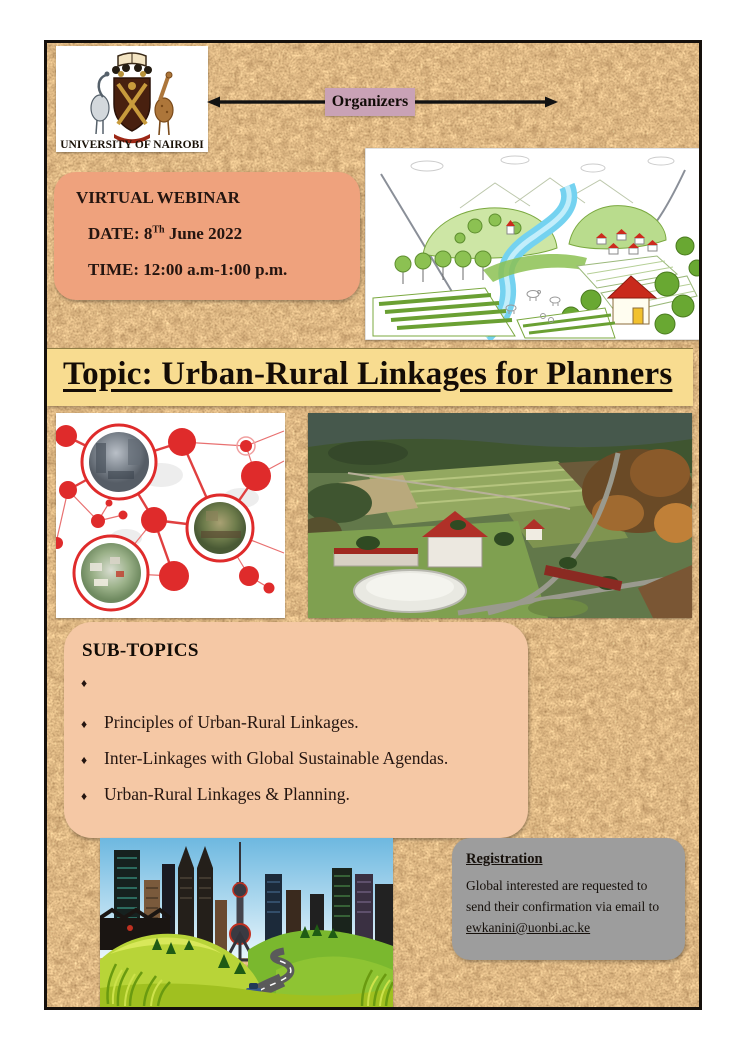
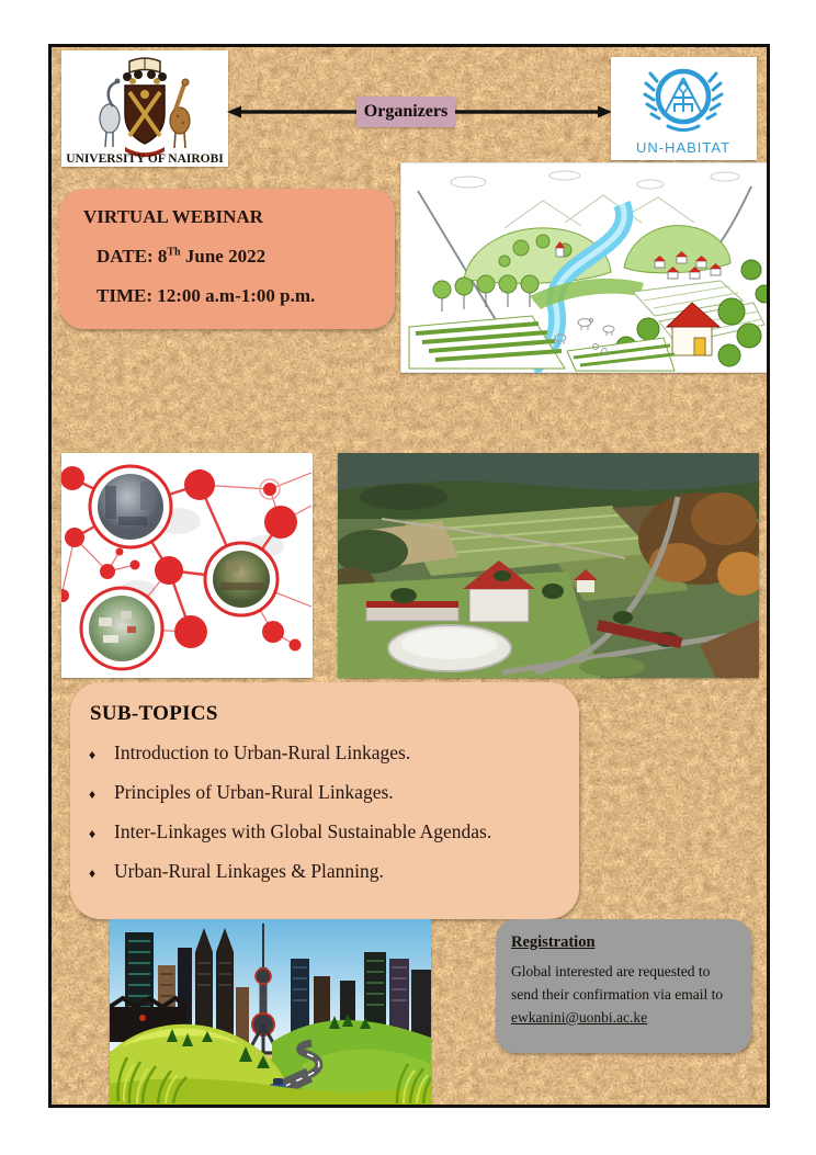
  UNIVERSITY OF NAIROBI
  Organizers
+ UN-HABITAT
  VIRTUAL WEBINAR
  DATE: 8Th June 2022
  TIME: 12:00 a.m-1:00 p.m.
- Topic: Urban-Rural Linkages for Planners
  SUB-TOPICS
  ♦
+ Introduction to Urban-Rural Linkages.
  ♦
  Principles of Urban-Rural Linkages.
  ♦
  Inter-Linkages with Global Sustainable Agendas.
  ♦
  Urban-Rural Linkages & Planning.
  Registration
  Global interested are requested to send their confirmation via email to ewkanini@uonbi.ac.ke
